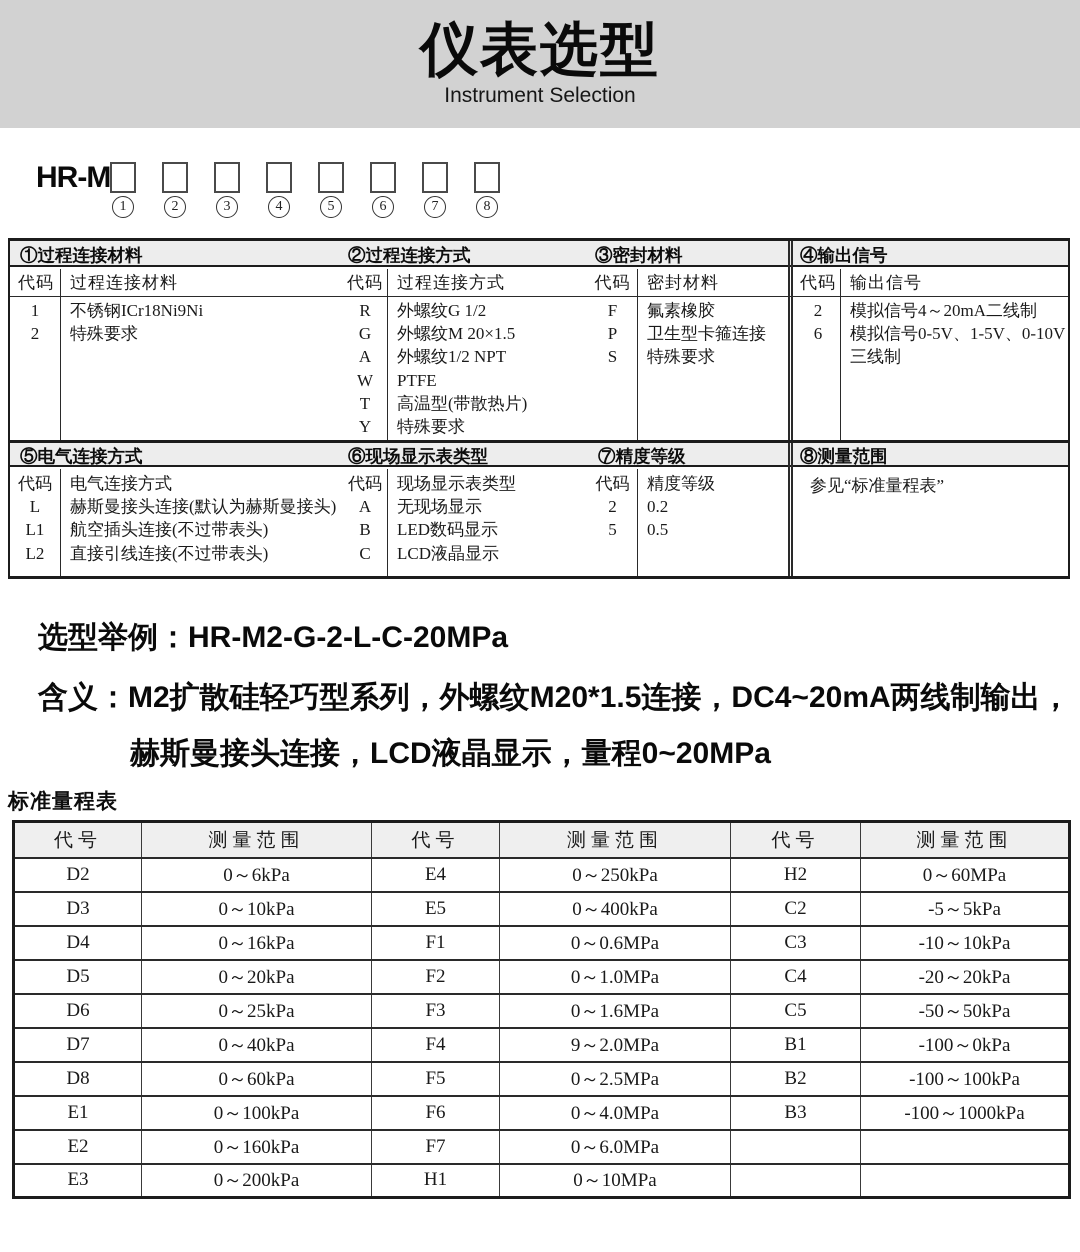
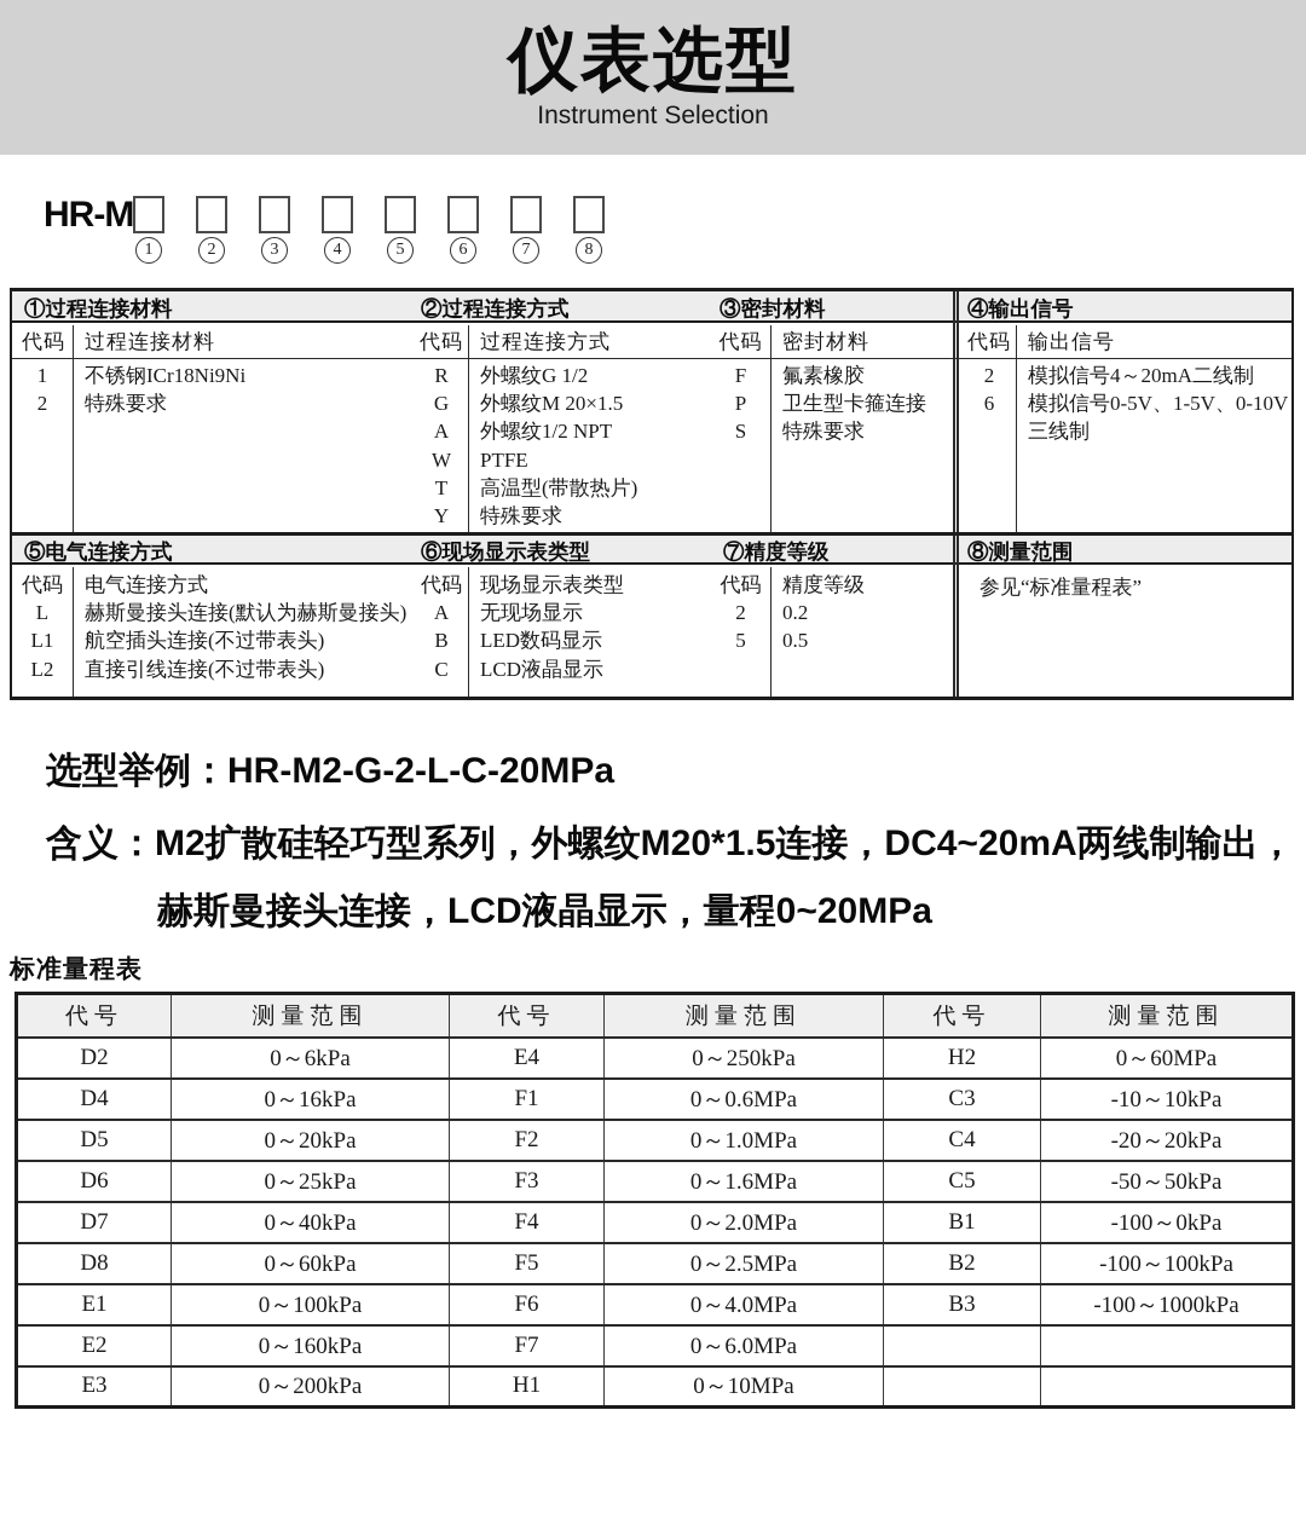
  仪表选型
  Instrument Selection
  HR-M
  1
  2
  3
  4
  5
  6
  7
  8
  ①过程连接材料
  ②过程连接方式
  ③密封材料
  ④输出信号
  代码
  过程连接材料
  代码
  过程连接方式
  代码
  密封材料
  代码
  输出信号
  1
  2
  不锈钢ICr18Ni9Ni
  特殊要求
  R
  G
  A
  W
  T
  Y
  外螺纹G 1/2
  外螺纹M 20×1.5
  外螺纹1/2 NPT
  PTFE
  高温型(带散热片)
  特殊要求
  F
  P
  S
  氟素橡胶
  卫生型卡箍连接
  特殊要求
  2
  6
  模拟信号4～20mA二线制
  模拟信号0-5V、1-5V、0-10V
  三线制
  ⑤电气连接方式
  ⑥现场显示表类型
  ⑦精度等级
  ⑧测量范围
  代码
  L
  L1
  L2
  电气连接方式
  赫斯曼接头连接(默认为赫斯曼接头)
  航空插头连接(不过带表头)
  直接引线连接(不过带表头)
  代码
  A
  B
  C
  现场显示表类型
  无现场显示
  LED数码显示
  LCD液晶显示
  代码
  2
  5
  精度等级
  0.2
  0.5
  参见“标准量程表”
  选型举例：HR-M2-G-2-L-C-20MPa
  含义：M2扩散硅轻巧型系列，外螺纹M20*1.5连接，DC4~20mA两线制输出，
  赫斯曼接头连接，LCD液晶显示，量程0~20MPa
  标准量程表
  代号	测量范围	代号	测量范围	代号	测量范围
  D2	0～6kPa	E4	0～250kPa	H2	0～60MPa
- D3	0～10kPa	E5	0～400kPa	C2	-5～5kPa
  D4	0～16kPa	F1	0～0.6MPa	C3	-10～10kPa
  D5	0～20kPa	F2	0～1.0MPa	C4	-20～20kPa
  D6	0～25kPa	F3	0～1.6MPa	C5	-50～50kPa
- D7	0～40kPa	F4	9～2.0MPa	B1	-100～0kPa
+ D7	0～40kPa	F4	0～2.0MPa	B1	-100～0kPa
  D8	0～60kPa	F5	0～2.5MPa	B2	-100～100kPa
  E1	0～100kPa	F6	0～4.0MPa	B3	-100～1000kPa
  E2	0～160kPa	F7	0～6.0MPa
  E3	0～200kPa	H1	0～10MPa
